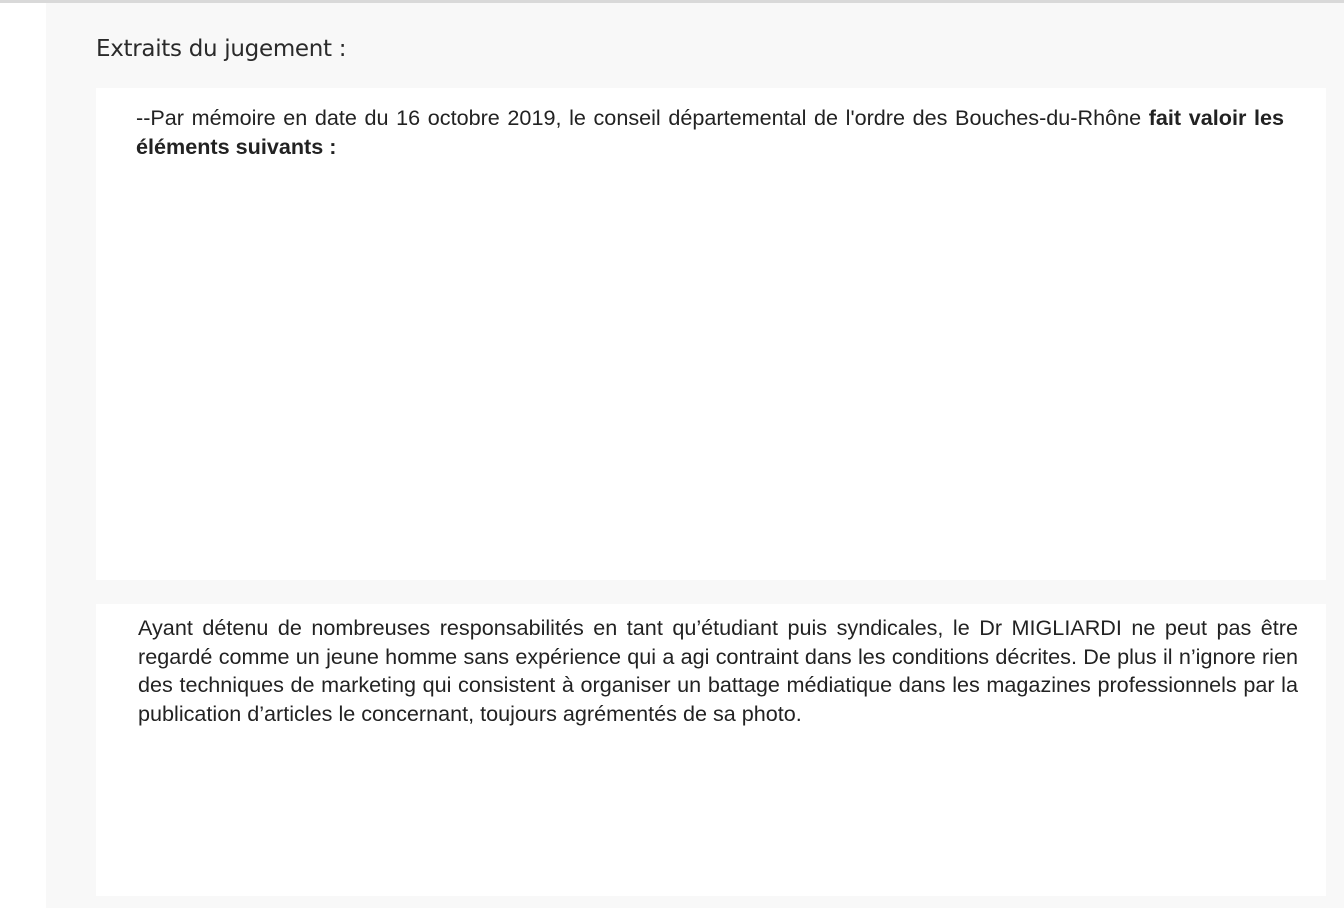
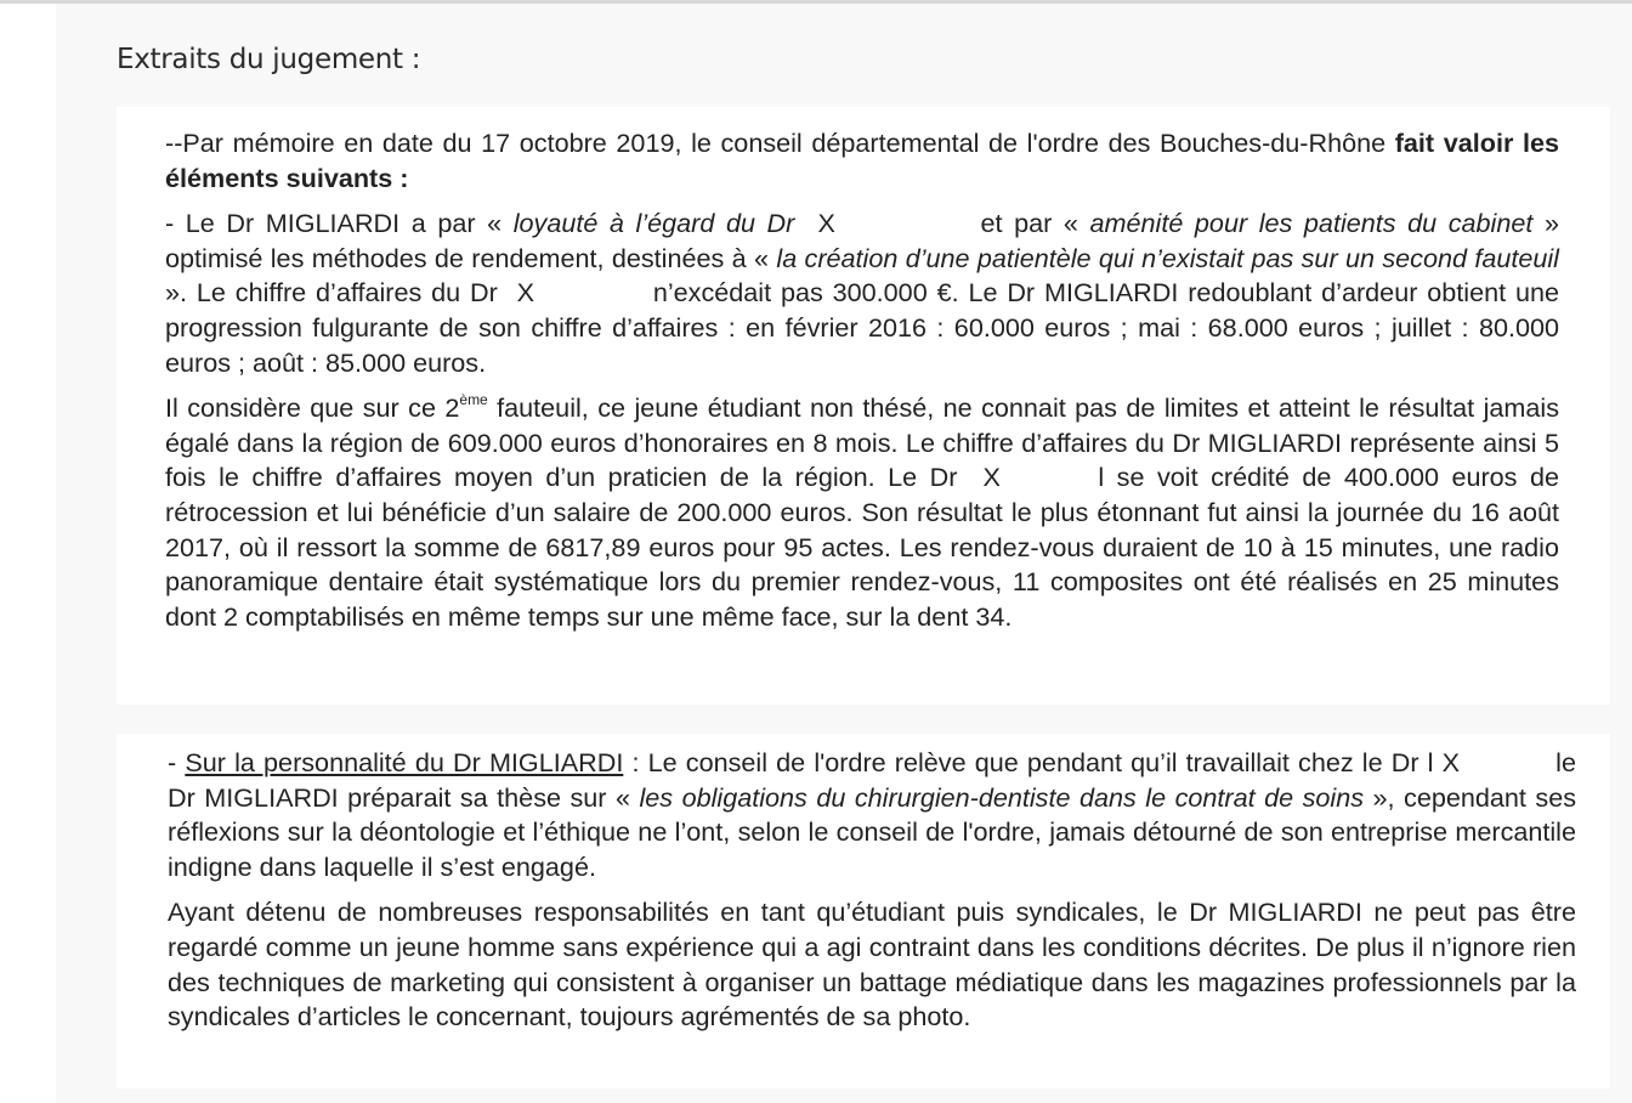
  Extraits du jugement :
- --Par mémoire en date du 16 octobre 2019, le conseil départemental de l'ordre des Bouches-du-Rhône fait valoir les éléments suivants :
+ --Par mémoire en date du 17 octobre 2019, le conseil départemental de l'ordre des Bouches-du-Rhône fait valoir les éléments suivants :
+ - Le Dr MIGLIARDI a par « loyauté à l’égard du Dr X et par « aménité pour les patients du cabinet » optimisé les méthodes de rendement, destinées à « la création d’une patientèle qui n’existait pas sur un second fauteuil ». Le chiffre d’affaires du Dr X n’excédait pas 300.000 €. Le Dr MIGLIARDI redoublant d’ardeur obtient une progression fulgurante de son chiffre d’affaires : en février 2016 : 60.000 euros ; mai : 68.000 euros ; juillet : 80.000 euros ; août : 85.000 euros.
+ Il considère que sur ce 2ème fauteuil, ce jeune étudiant non thésé, ne connait pas de limites et atteint le résultat jamais égalé dans la région de 609.000 euros d’honoraires en 8 mois. Le chiffre d’affaires du Dr MIGLIARDI représente ainsi 5 fois le chiffre d’affaires moyen d’un praticien de la région. Le Dr X l se voit crédité de 400.000 euros de rétrocession et lui bénéficie d’un salaire de 200.000 euros. Son résultat le plus étonnant fut ainsi la journée du 16 août 2017, où il ressort la somme de 6817,89 euros pour 95 actes. Les rendez-vous duraient de 10 à 15 minutes, une radio panoramique dentaire était systématique lors du premier rendez-vous, 11 composites ont été réalisés en 25 minutes dont 2 comptabilisés en même temps sur une même face, sur la dent 34.
+ - Sur la personnalité du Dr MIGLIARDI : Le conseil de l'ordre relève que pendant qu’il travaillait chez le Dr l X le Dr MIGLIARDI préparait sa thèse sur « les obligations du chirurgien-dentiste dans le contrat de soins », cependant ses réflexions sur la déontologie et l’éthique ne l’ont, selon le conseil de l'ordre, jamais détourné de son entreprise mercantile indigne dans laquelle il s’est engagé.
- Ayant détenu de nombreuses responsabilités en tant qu’étudiant puis syndicales, le Dr MIGLIARDI ne peut pas être regardé comme un jeune homme sans expérience qui a agi contraint dans les conditions décrites. De plus il n’ignore rien des techniques de marketing qui consistent à organiser un battage médiatique dans les magazines professionnels par la publication d’articles le concernant, toujours agrémentés de sa photo.
+ Ayant détenu de nombreuses responsabilités en tant qu’étudiant puis syndicales, le Dr MIGLIARDI ne peut pas être regardé comme un jeune homme sans expérience qui a agi contraint dans les conditions décrites. De plus il n’ignore rien des techniques de marketing qui consistent à organiser un battage médiatique dans les magazines professionnels par la syndicales d’articles le concernant, toujours agrémentés de sa photo.
